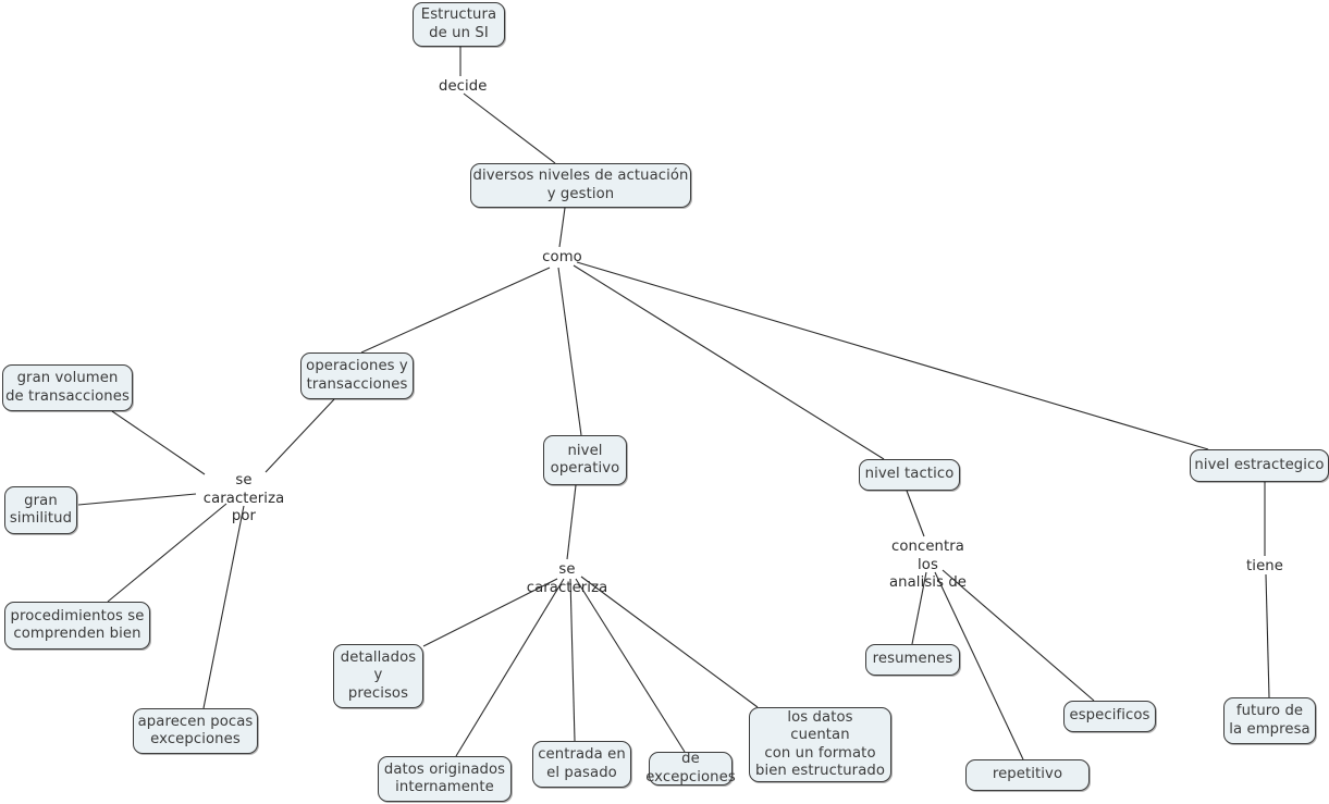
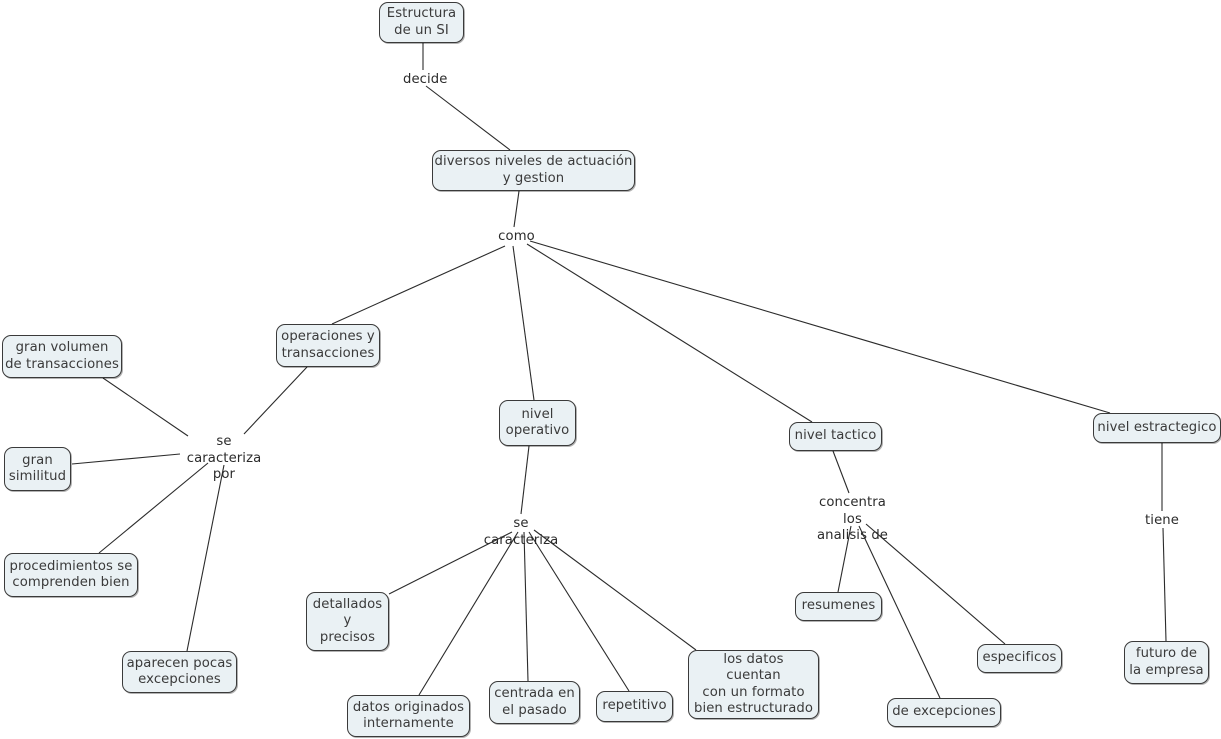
  Estructura
  de un SI
  diversos niveles de actuación
  y gestion
  operaciones y
  transacciones
  nivel
  operativo
  nivel tactico
  nivel estractegico
  gran volumen
  de transacciones
  gran
  similitud
  procedimientos se
  comprenden bien
  aparecen pocas
  excepciones
  detallados
  y
  precisos
  datos originados
  internamente
  centrada en
  el pasado
- de excepciones
+ repetitivo
  los datos
  cuentan
  con un formato
  bien estructurado
  resumenes
- repetitivo
+ de excepciones
  especificos
  futuro de
  la empresa
  decide
  como
  se caracteriza
  por
  se caracteriza
  concentra los
  analisis de
  tiene
